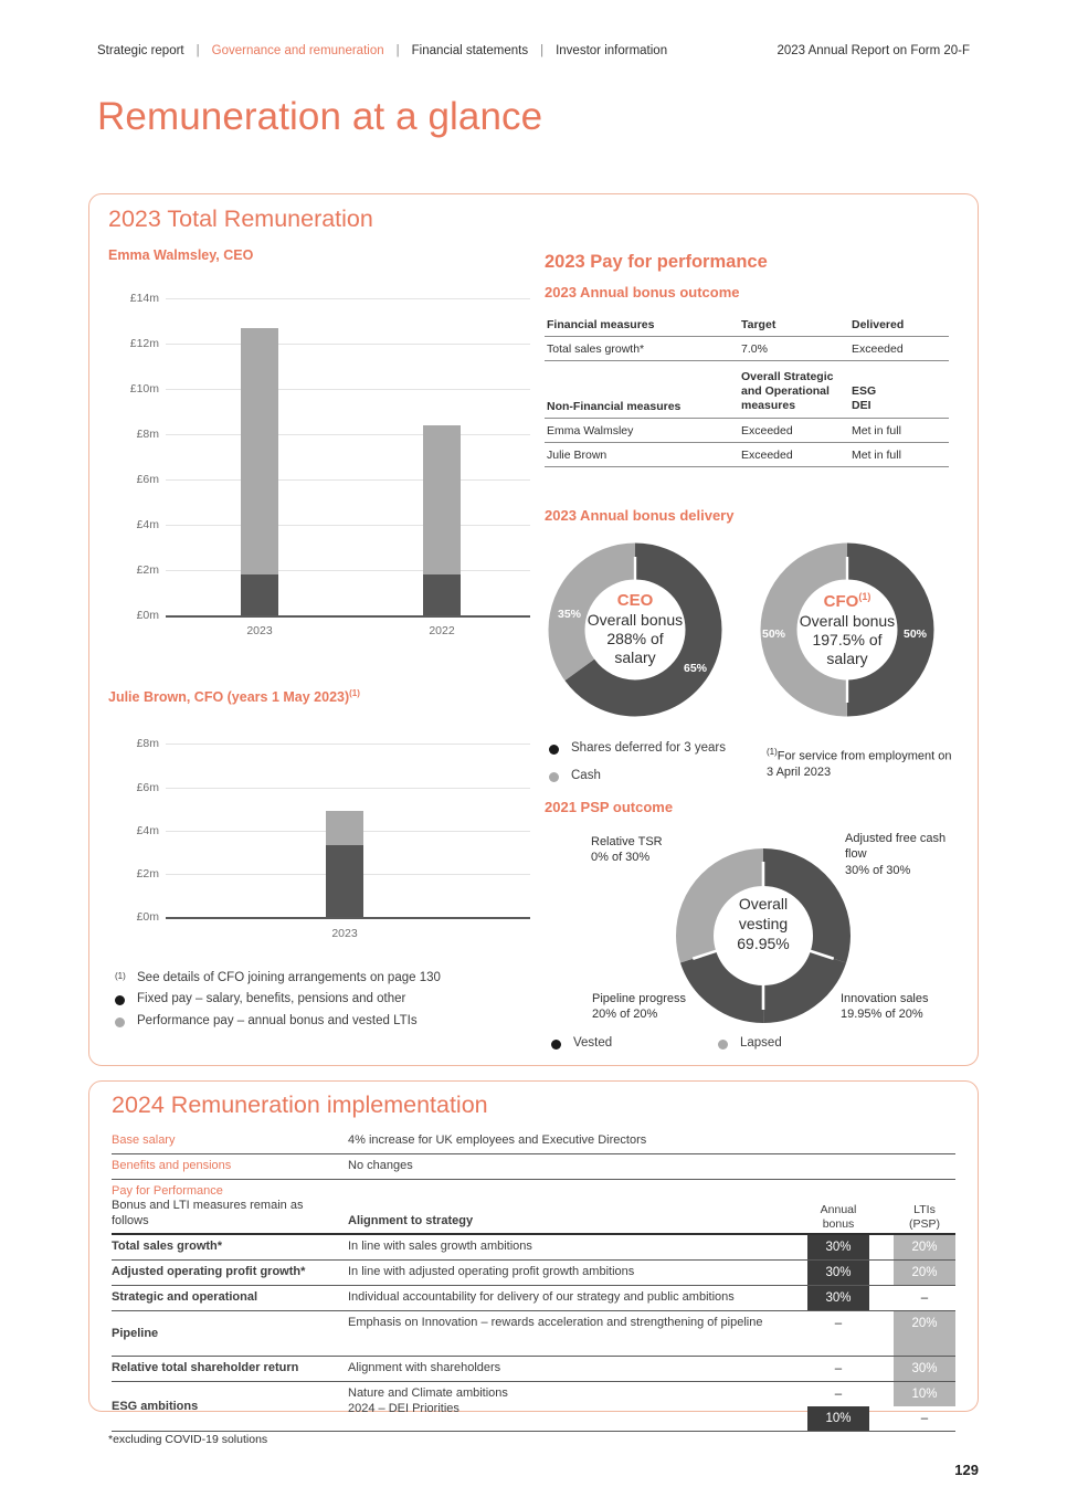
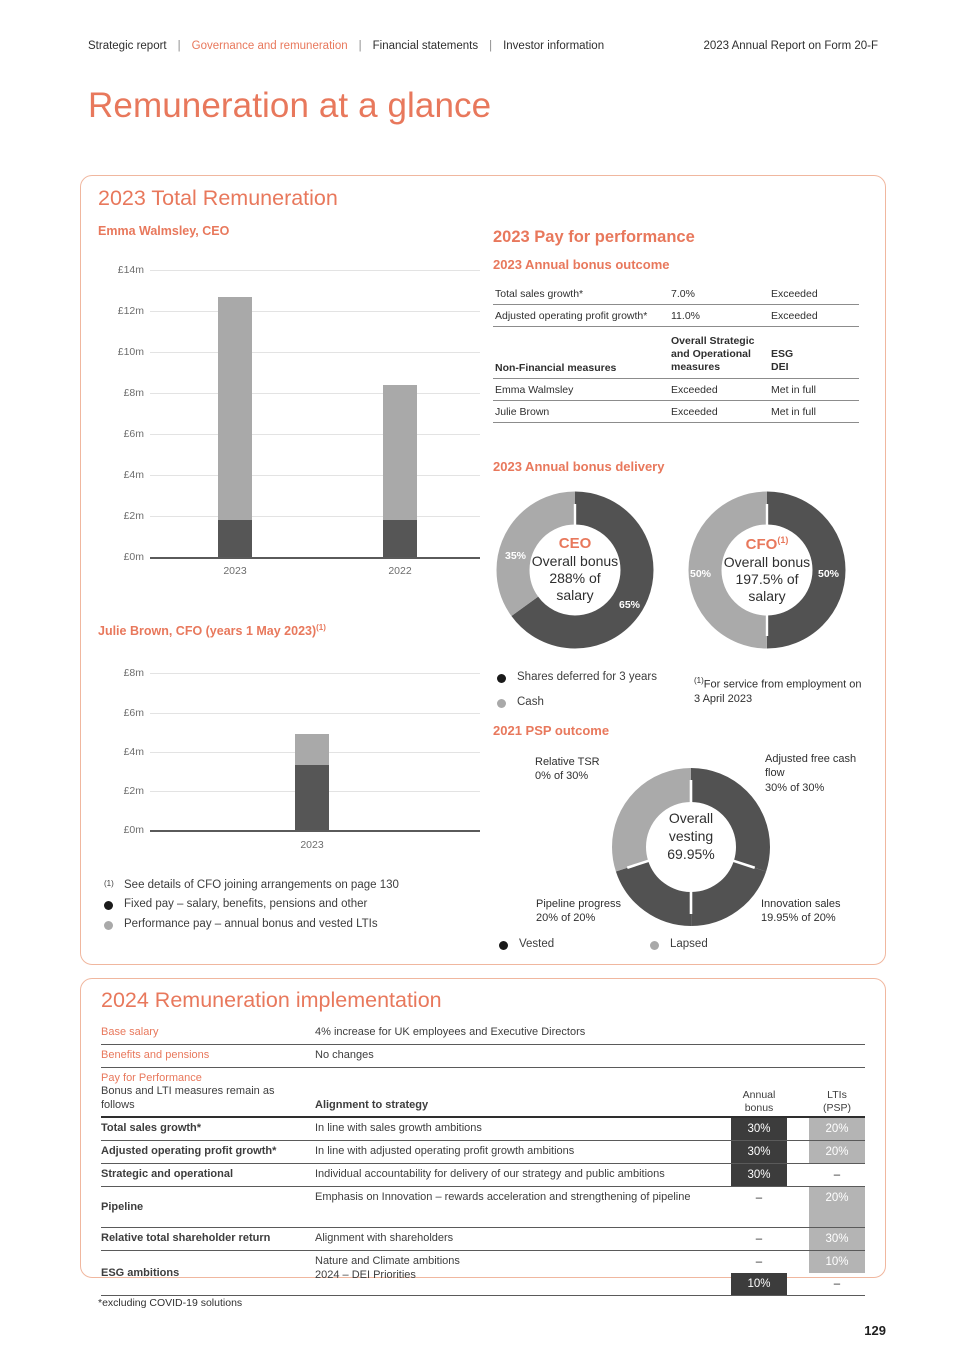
  Strategic report
  |
  Governance and remuneration
  |
  Financial statements
  |
  Investor information
  2023 Annual Report on Form 20-F
  Remuneration at a glance
  2023 Total Remuneration
  Emma Walmsley, CEO
  £14m
  £12m
  £10m
  £8m
  £6m
  £4m
  £2m
  £0m
  2023
  2022
  Julie Brown, CFO (years 1 May 2023)(1)
  £8m
  £6m
  £4m
  £2m
  £0m
  2023
  (1)
  See details of CFO joining arrangements on page 130
  Fixed pay – salary, benefits, pensions and other
  Performance pay – annual bonus and vested LTIs
  2023 Pay for performance
  2023 Annual bonus outcome
- Financial measures	Target	Delivered
  Total sales growth*	7.0%	Exceeded
+ Adjusted operating profit growth*	11.0%	Exceeded
  Non-Financial measures	Overall Strategic and Operational measures	ESG DEI
  Emma Walmsley	Exceeded	Met in full
  Julie Brown	Exceeded	Met in full
  2023 Annual bonus delivery
  35%
  65%
  CEO
  Overall bonus
  288% of
  salary
  50%
  50%
  CFO(1)
  Overall bonus
  197.5% of
  salary
  Shares deferred for 3 years
  Cash
  (1)For service from employment on 3 April 2023
  2021 PSP outcome
  Overall
  vesting
  69.95%
  Relative TSR
  0% of 30%
  Adjusted free cash flow
  30% of 30%
  Pipeline progress
  20% of 20%
  Innovation sales
  19.95% of 20%
  Vested
  Lapsed
  2024 Remuneration implementation
  Base salary
  4% increase for UK employees and Executive Directors
  Benefits and pensions
  No changes
  Pay for Performance
  Bonus and LTI measures remain as follows
  Alignment to strategy
  Annual
  bonus
  LTIs
  (PSP)
  Total sales growth*
  In line with sales growth ambitions
  30%
  20%
  Adjusted operating profit growth*
  In line with adjusted operating profit growth ambitions
  30%
  20%
  Strategic and operational
  Individual accountability for delivery of our strategy and public ambitions
  30%
  –
  Pipeline
  Emphasis on Innovation – rewards acceleration and strengthening of pipeline
  –
  20%
  Relative total shareholder return
  Alignment with shareholders
  –
  30%
  ESG ambitions
  Nature and Climate ambitions
  2024 – DEI Priorities
  –
  10%
  10%
  –
  *excluding COVID-19 solutions
  129
